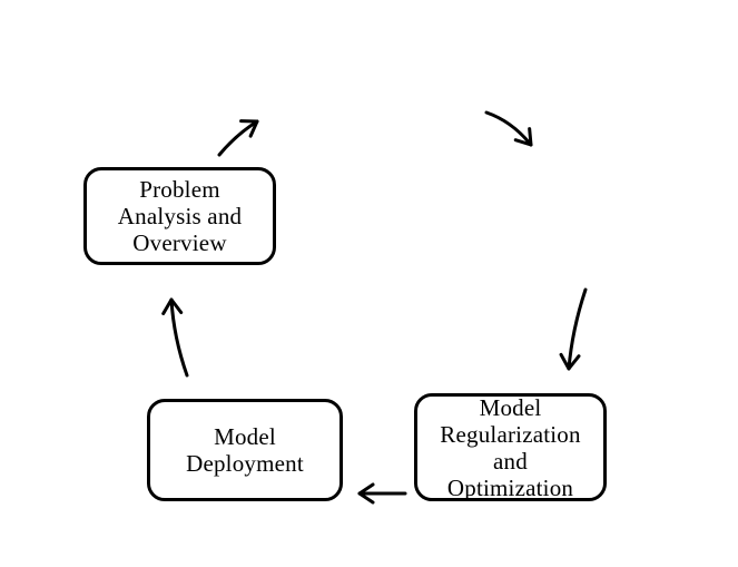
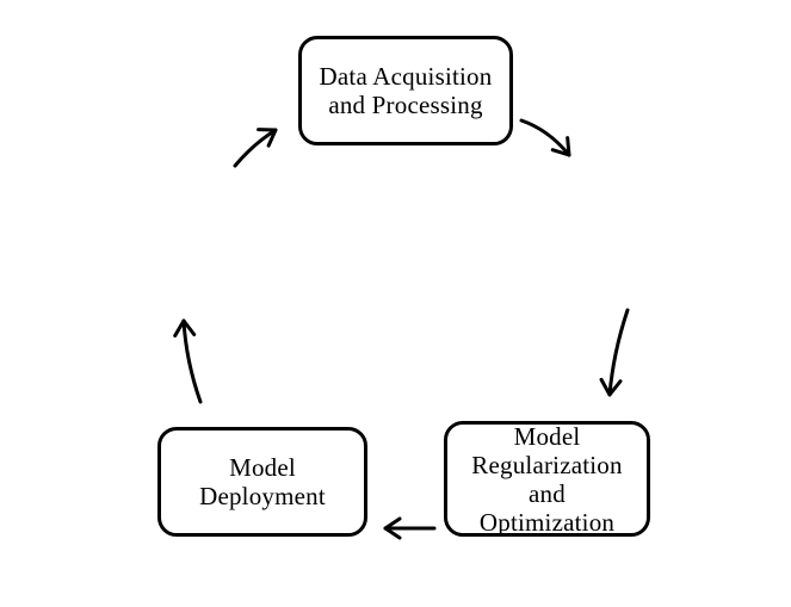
+ Data Acquisition
+ and Processing
  Model
  Regularization
  and
  Optimization
  Model
  Deployment
- Problem
- Analysis and
- Overview
